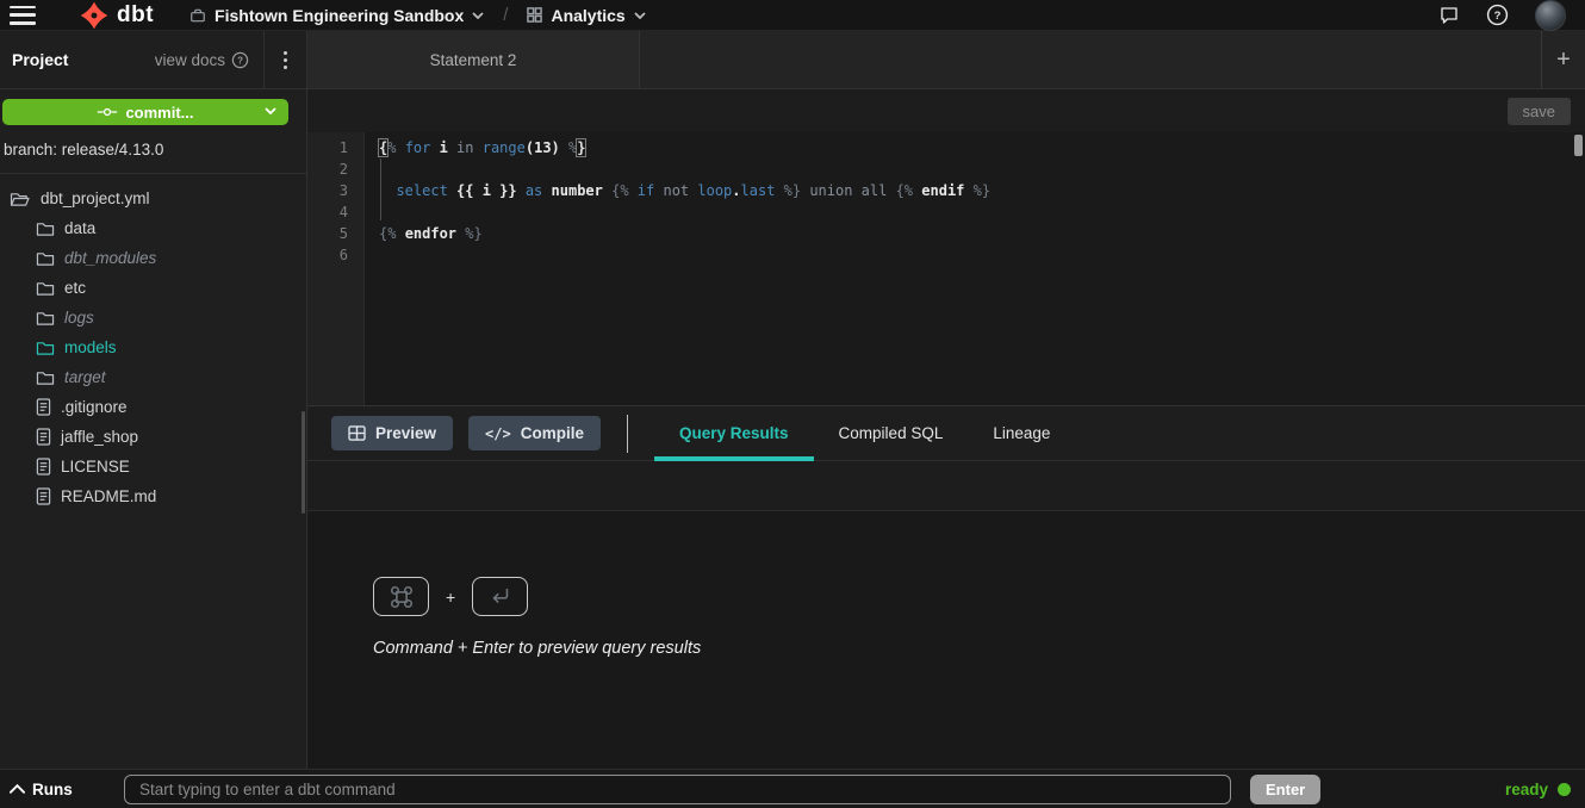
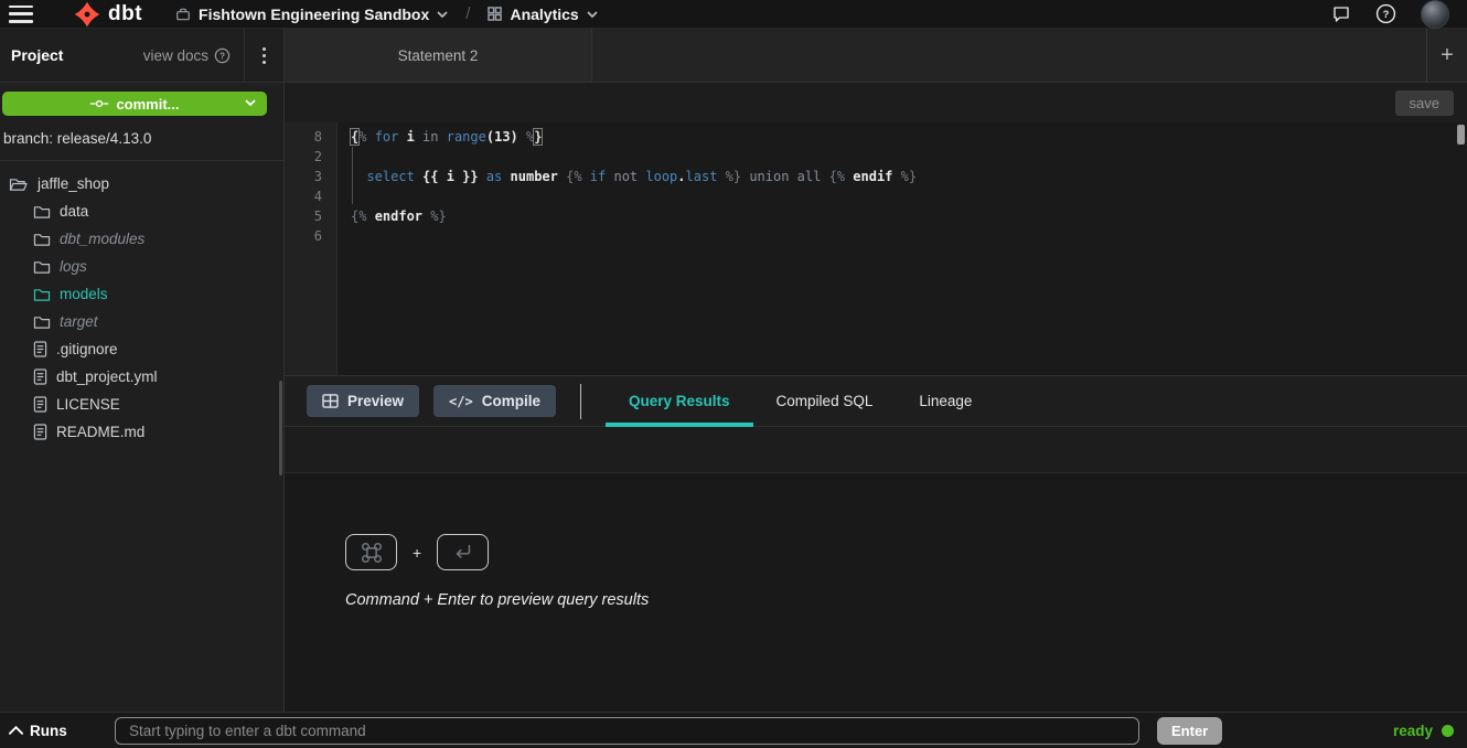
  dbt
  Fishtown Engineering Sandbox
  /
  Analytics
  ?
  Project
  view docs
  ?
  commit...
  branch: release/4.13.0
- dbt_project.yml
+ jaffle_shop
  data
  dbt_modules
- etc
  logs
  models
  target
  .gitignore
- jaffle_shop
+ dbt_project.yml
  LICENSE
  README.md
  Statement 2
  +
  save
- 1
+ 8
  {% for i in range(13) %}
  2
  3
  select {{ i }} as number {% if not loop.last %} union all {% endif %}
  4
  5
  {% endfor %}
  6
  Preview
  </>
  Compile
  Query Results
  Compiled SQL
  Lineage
  +
  Command + Enter to preview query results
  Runs
  Start typing to enter a dbt command
  Enter
  ready
